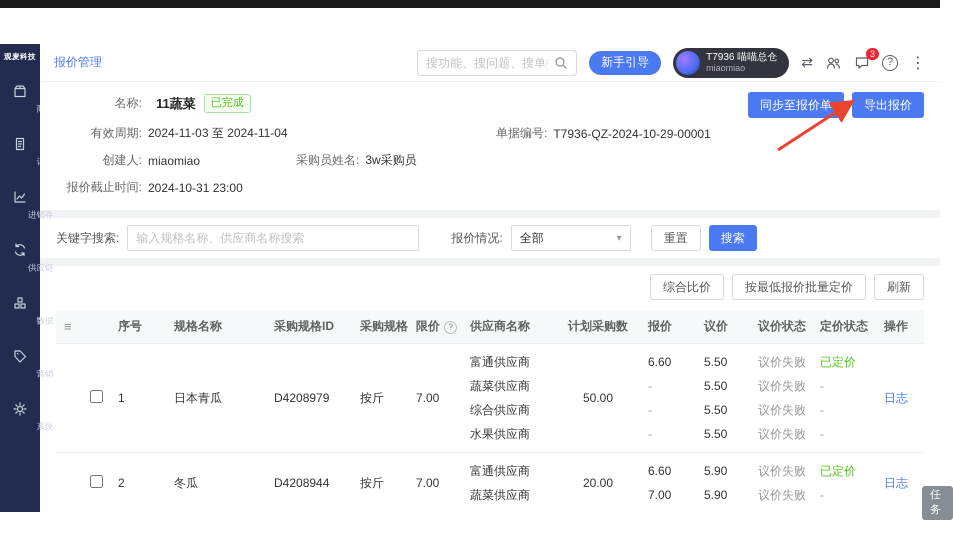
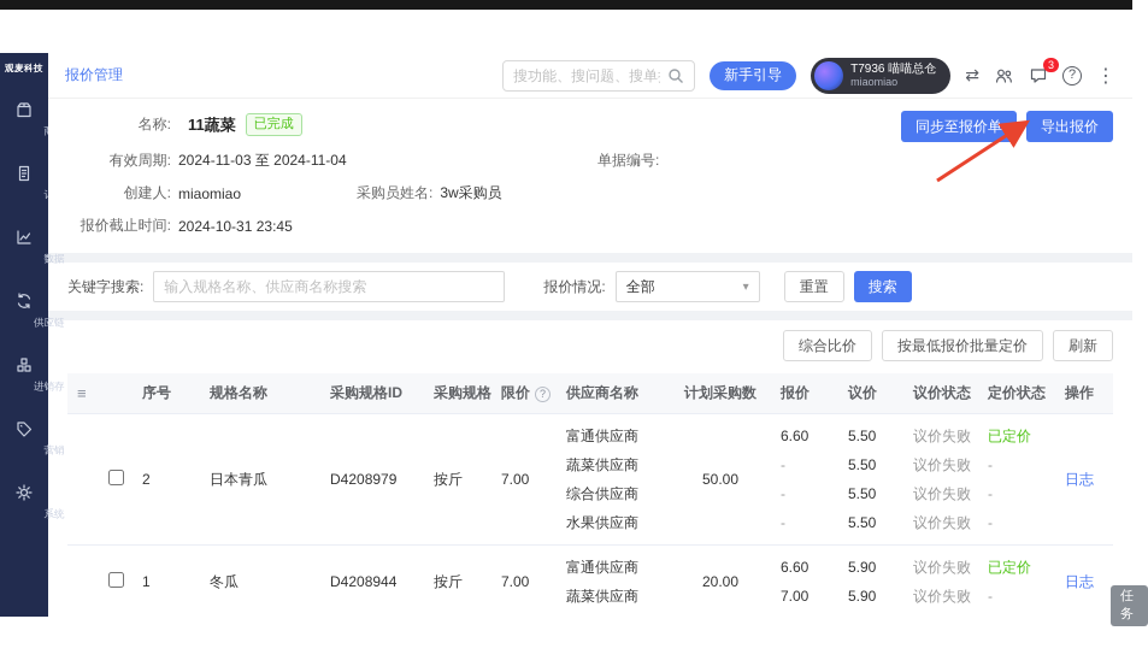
  观麦科技
- 进销存
+ 数据
  供应链
- 数据
+ 进销存
  营销
  系统
  报价管理
  搜功能、搜问题、搜单
  新手引导
  T7936 喵喵总仓
  miaomiao
  ⇄
  3
  ?
  ⋮
  名称:
  11蔬菜
  已完成
  同步至报价单
  导出报价
  有效周期:
  2024-11-03 至 2024-11-04
  单据编号:
- T7936-QZ-2024-10-29-00001
  创建人:
  miaomiao
  采购员姓名:
  3w采购员
  报价截止时间:
- 2024-10-31 23:00
+ 2024-10-31 23:45
  关键字搜索:
  输入规格名称、供应商名称搜索
  报价情况:
  全部
  ▾
  重置
  搜索
  综合比价
  按最低报价批量定价
  刷新
  ≡		序号	规格名称	采购规格ID	采购规格	限价 ?	供应商名称	计划采购数	报价	议价	议价状态	定价状态	操作
- 		1	日本青瓜	D4208979	按斤	7.00	富通供应商	50.00	6.60	5.50	议价失败	已定价	日志
+ 		2	日本青瓜	D4208979	按斤	7.00	富通供应商	50.00	6.60	5.50	议价失败	已定价	日志
  蔬菜供应商	-	5.50	议价失败	-
  综合供应商	-	5.50	议价失败	-
  水果供应商	-	5.50	议价失败	-
- 		2	冬瓜	D4208944	按斤	7.00	富通供应商	20.00	6.60	5.90	议价失败	已定价	日志
+ 		1	冬瓜	D4208944	按斤	7.00	富通供应商	20.00	6.60	5.90	议价失败	已定价	日志
  蔬菜供应商	7.00	5.90	议价失败	-
  任务
